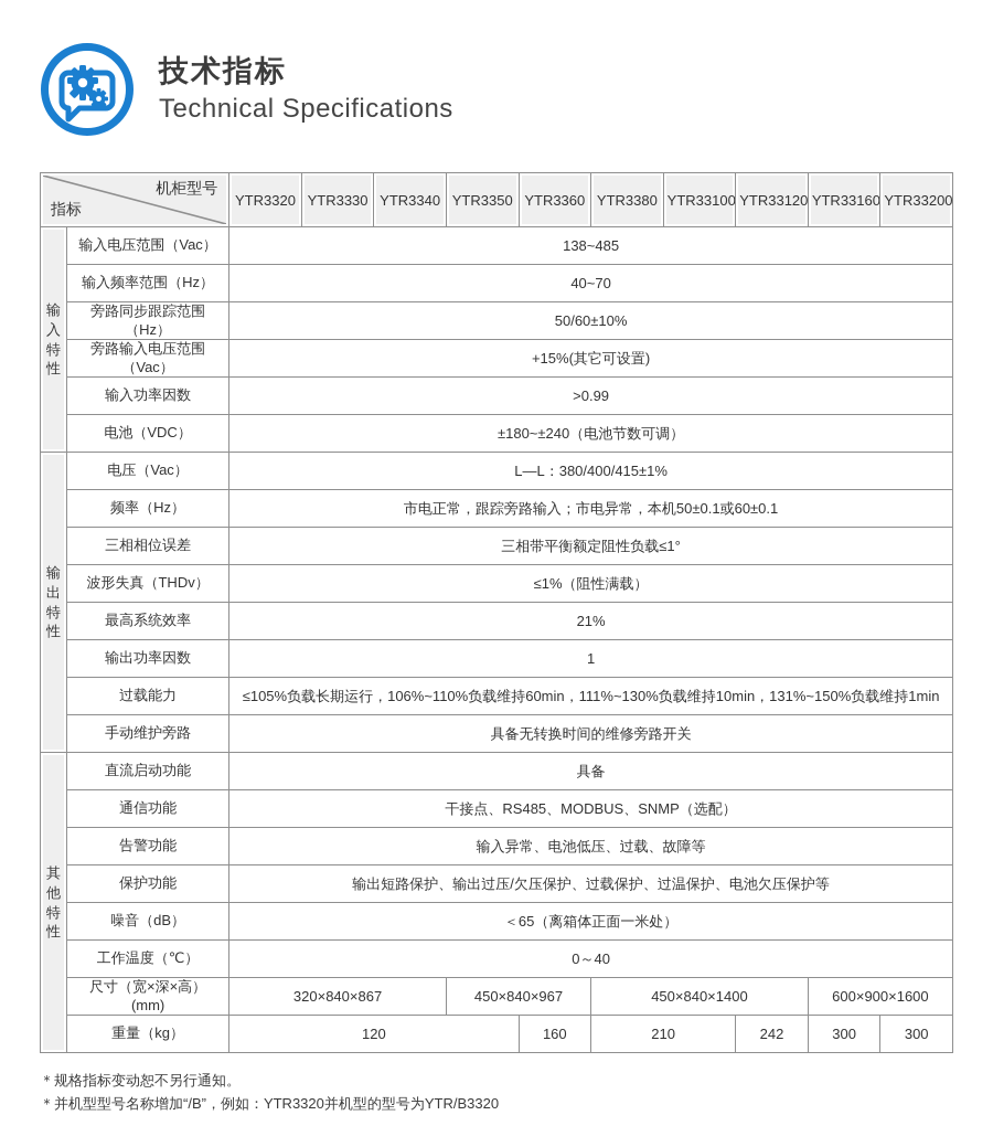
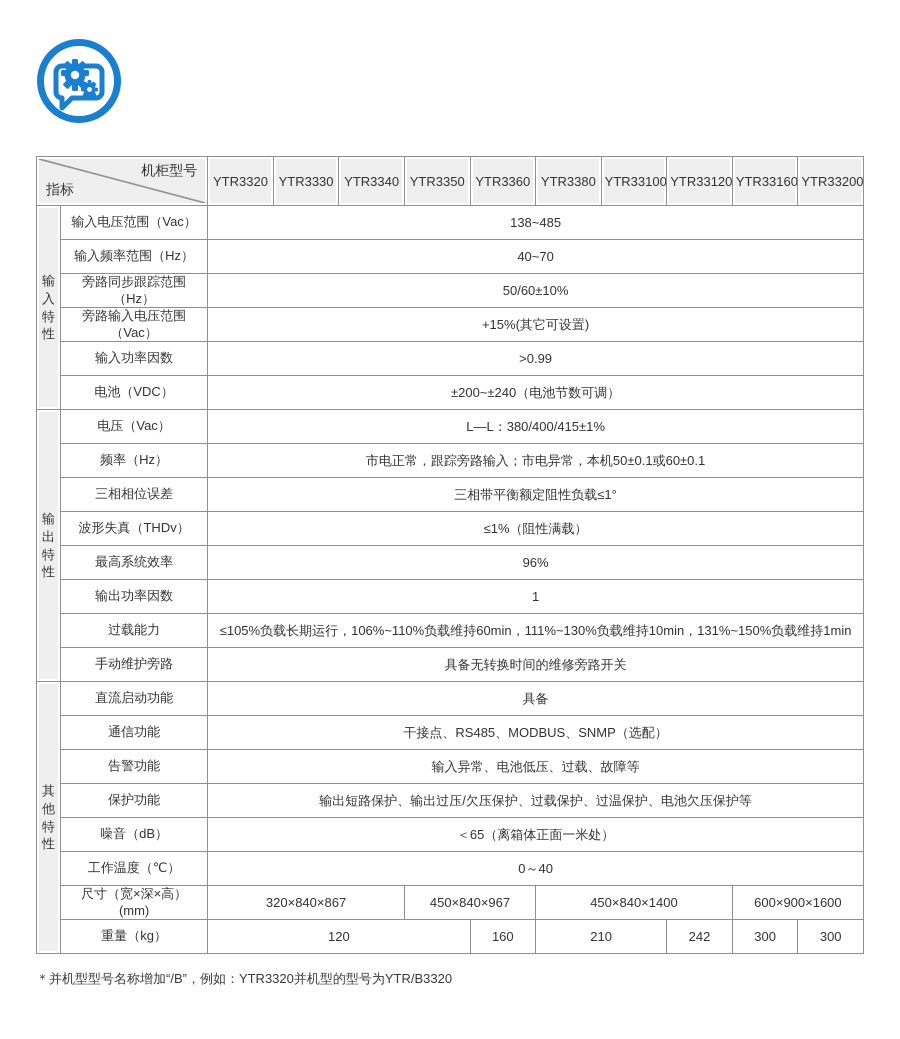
- 技术指标
- Technical Specifications
  机柜型号指标	YTR3320	YTR3330	YTR3340	YTR3350	YTR3360	YTR3380	YTR33100	YTR33120	YTR33160	YTR33200
  输入特性	输入电压范围（Vac）	138~485
  输入频率范围（Hz）	40~70
  旁路同步跟踪范围（Hz）	50/60±10%
  旁路输入电压范围（Vac）	+15%(其它可设置)
  输入功率因数	>0.99
- 电池（VDC）	±180~±240（电池节数可调）
+ 电池（VDC）	±200~±240（电池节数可调）
  输出特性	电压（Vac）	L—L：380/400/415±1%
  频率（Hz）	市电正常，跟踪旁路输入；市电异常，本机50±0.1或60±0.1
  三相相位误差	三相带平衡额定阻性负载≤1°
  波形失真（THDv）	≤1%（阻性满载）
- 最高系统效率	21%
+ 最高系统效率	96%
  输出功率因数	1
  过载能力	≤105%负载长期运行，106%~110%负载维持60min，111%~130%负载维持10min，131%~150%负载维持1min
  手动维护旁路	具备无转换时间的维修旁路开关
  其他特性	直流启动功能	具备
  通信功能	干接点、RS485、MODBUS、SNMP（选配）
  告警功能	输入异常、电池低压、过载、故障等
  保护功能	输出短路保护、输出过压/欠压保护、过载保护、过温保护、电池欠压保护等
  噪音（dB）	＜65（离箱体正面一米处）
  工作温度（℃）	0～40
  尺寸（宽×深×高） (mm)	320×840×867	450×840×967	450×840×1400	600×900×1600
  重量（kg）	120	160	210	242	300	300
- ＊规格指标变动恕不另行通知。
  ＊并机型型号名称增加“/B”，例如：YTR3320并机型的型号为YTR/B3320
